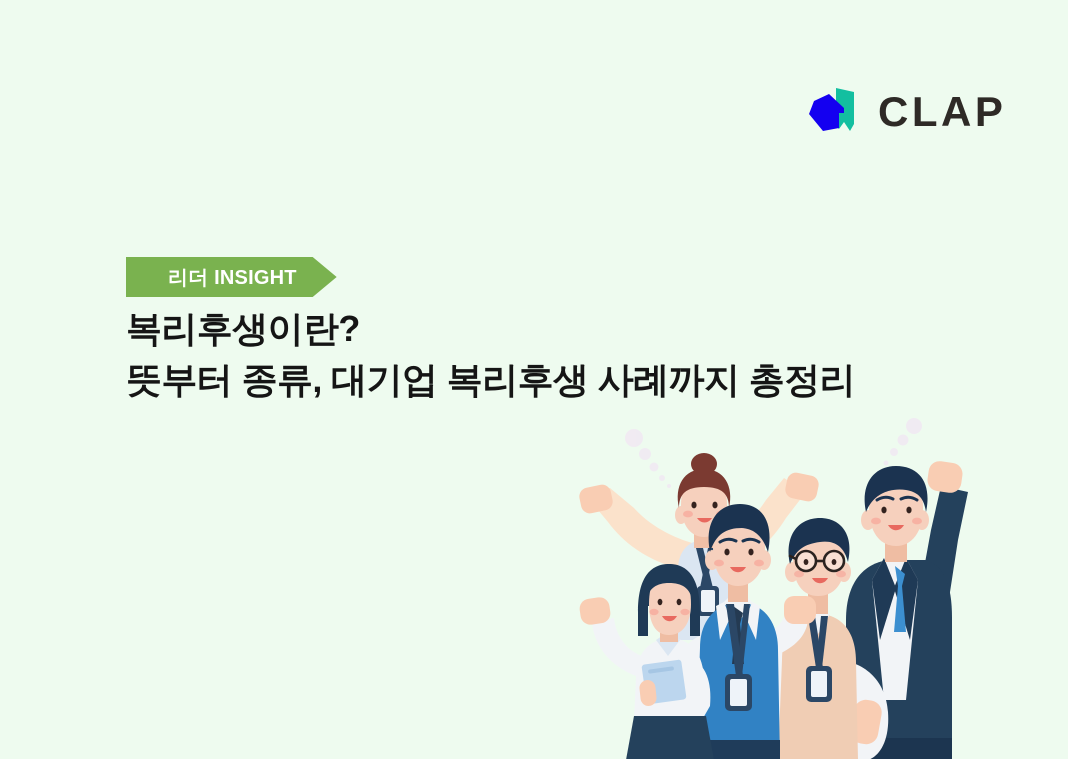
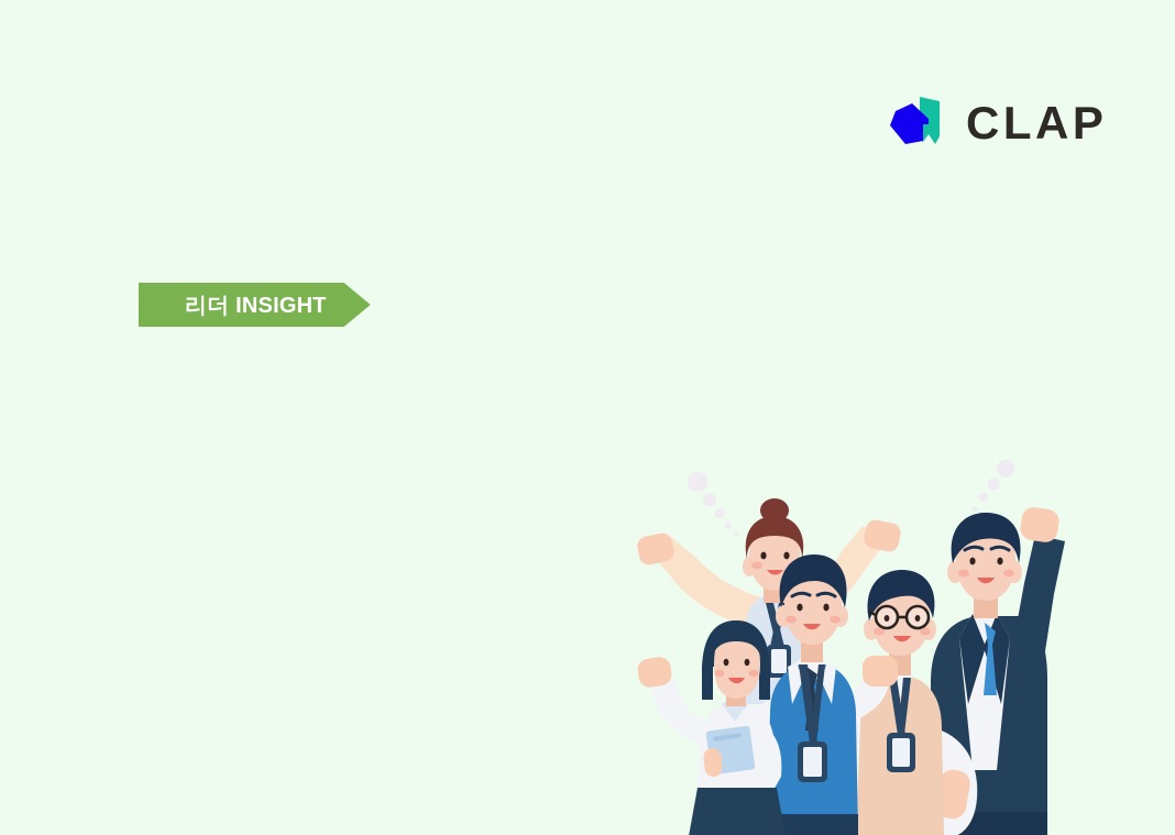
  CLAP
  리더 INSIGHT
- 복리후생이란?
- 뜻부터 종류, 대기업 복리후생 사례까지 총정리
